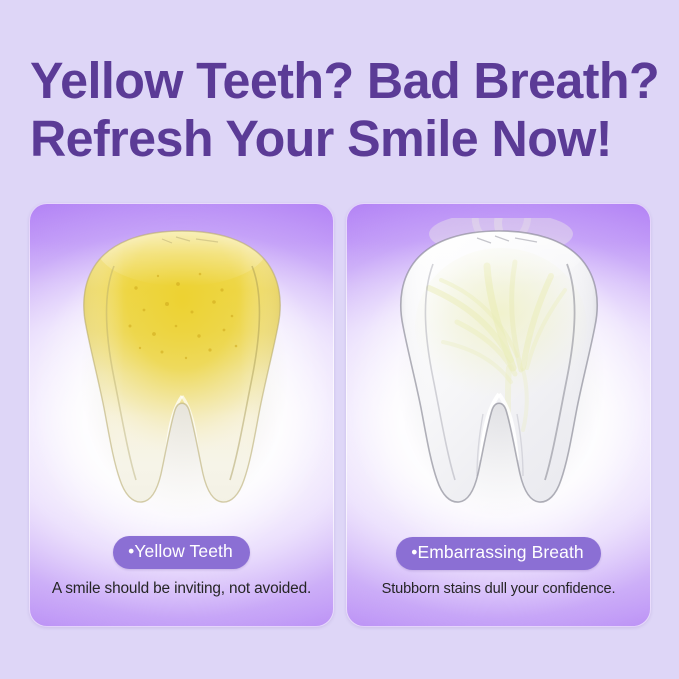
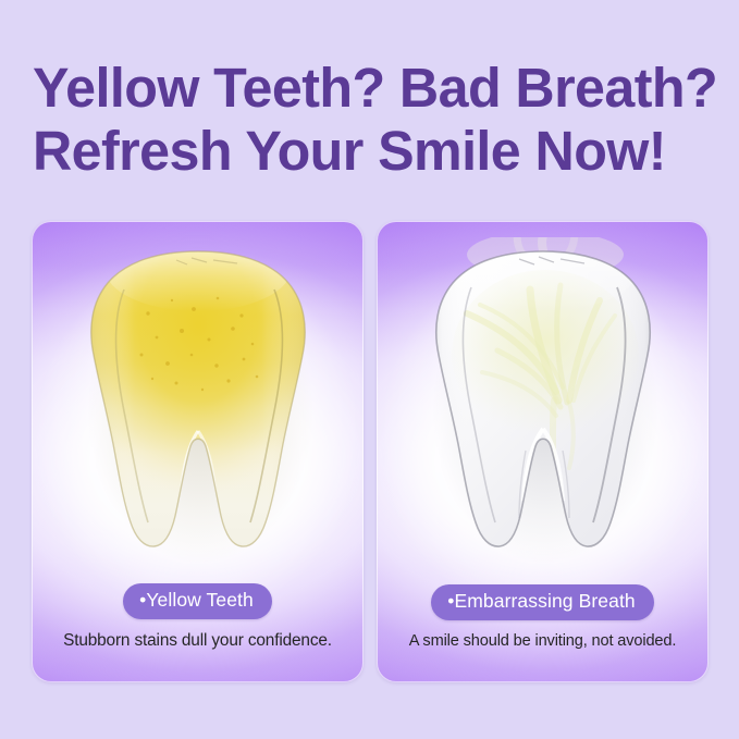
  Yellow Teeth? Bad Breath?
  Refresh Your Smile Now!
  •Yellow Teeth
- A smile should be inviting, not avoided.
+ Stubborn stains dull your confidence.
  •Embarrassing Breath
- Stubborn stains dull your confidence.
+ A smile should be inviting, not avoided.
